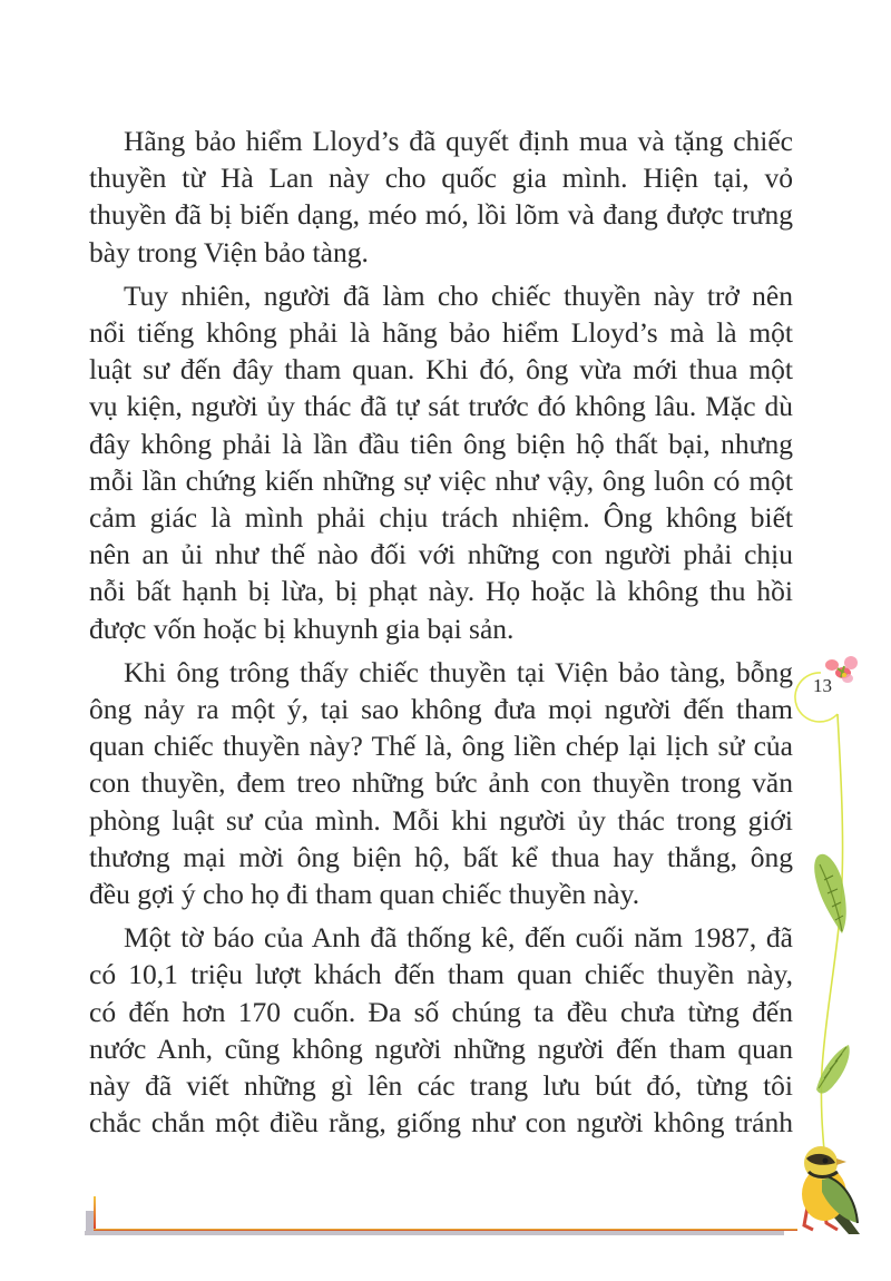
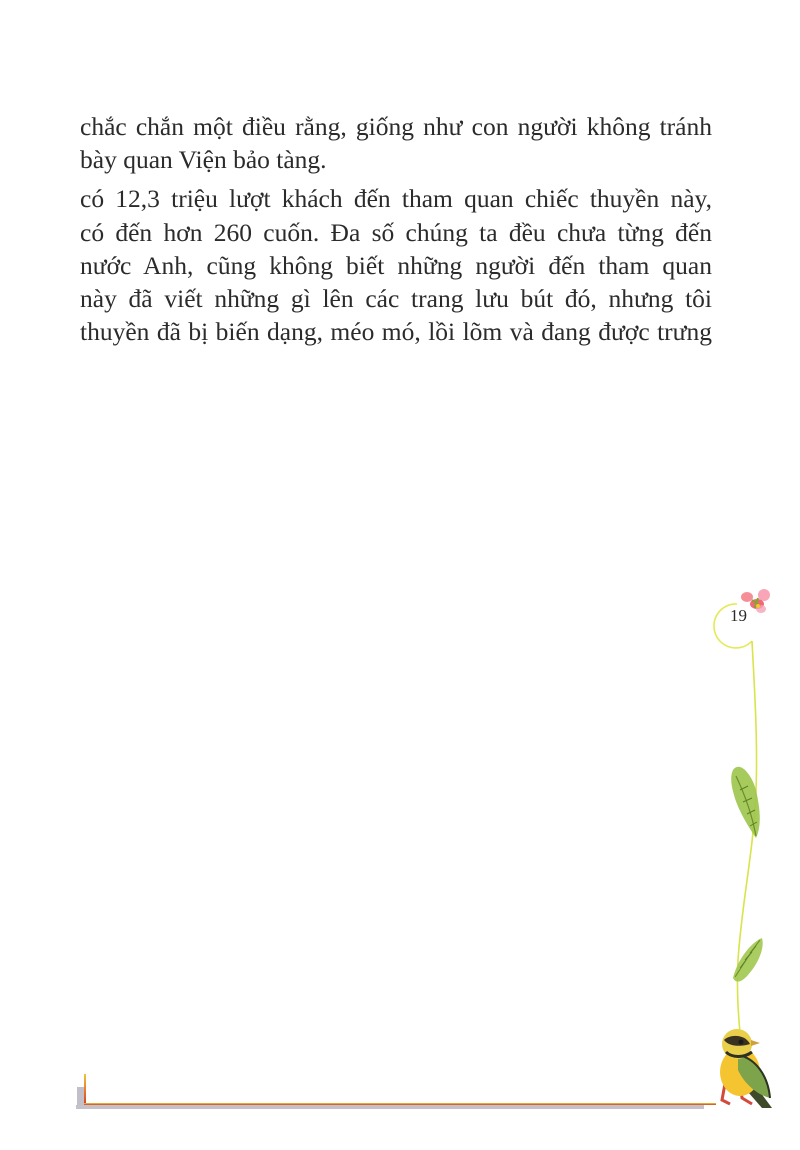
- Hãng bảo hiểm Lloyd’s đã quyết định mua và tặng chiếc
- thuyền từ Hà Lan này cho quốc gia mình. Hiện tại, vỏ
- thuyền đã bị biến dạng, méo mó, lồi lõm và đang được trưng
+ chắc chắn một điều rằng, giống như con người không tránh
- bày trong Viện bảo tàng.
+ bày quan Viện bảo tàng.
- Tuy nhiên, người đã làm cho chiếc thuyền này trở nên
- nổi tiếng không phải là hãng bảo hiểm Lloyd’s mà là một
- luật sư đến đây tham quan. Khi đó, ông vừa mới thua một
- vụ kiện, người ủy thác đã tự sát trước đó không lâu. Mặc dù
- đây không phải là lần đầu tiên ông biện hộ thất bại, nhưng
- mỗi lần chứng kiến những sự việc như vậy, ông luôn có một
- cảm giác là mình phải chịu trách nhiệm. Ông không biết
- nên an ủi như thế nào đối với những con người phải chịu
- nỗi bất hạnh bị lừa, bị phạt này. Họ hoặc là không thu hồi
- được vốn hoặc bị khuynh gia bại sản.
- Khi ông trông thấy chiếc thuyền tại Viện bảo tàng, bỗng
- ông nảy ra một ý, tại sao không đưa mọi người đến tham
- quan chiếc thuyền này? Thế là, ông liền chép lại lịch sử của
- con thuyền, đem treo những bức ảnh con thuyền trong văn
- phòng luật sư của mình. Mỗi khi người ủy thác trong giới
- thương mại mời ông biện hộ, bất kể thua hay thắng, ông
- đều gợi ý cho họ đi tham quan chiếc thuyền này.
- Một tờ báo của Anh đã thống kê, đến cuối năm 1987, đã
- có 10,1 triệu lượt khách đến tham quan chiếc thuyền này,
+ có 12,3 triệu lượt khách đến tham quan chiếc thuyền này,
- có đến hơn 170 cuốn. Đa số chúng ta đều chưa từng đến
+ có đến hơn 260 cuốn. Đa số chúng ta đều chưa từng đến
- nước Anh, cũng không người những người đến tham quan
+ nước Anh, cũng không biết những người đến tham quan
- này đã viết những gì lên các trang lưu bút đó, từng tôi
+ này đã viết những gì lên các trang lưu bút đó, nhưng tôi
- chắc chắn một điều rằng, giống như con người không tránh
+ thuyền đã bị biến dạng, méo mó, lồi lõm và đang được trưng
- 13
+ 19
